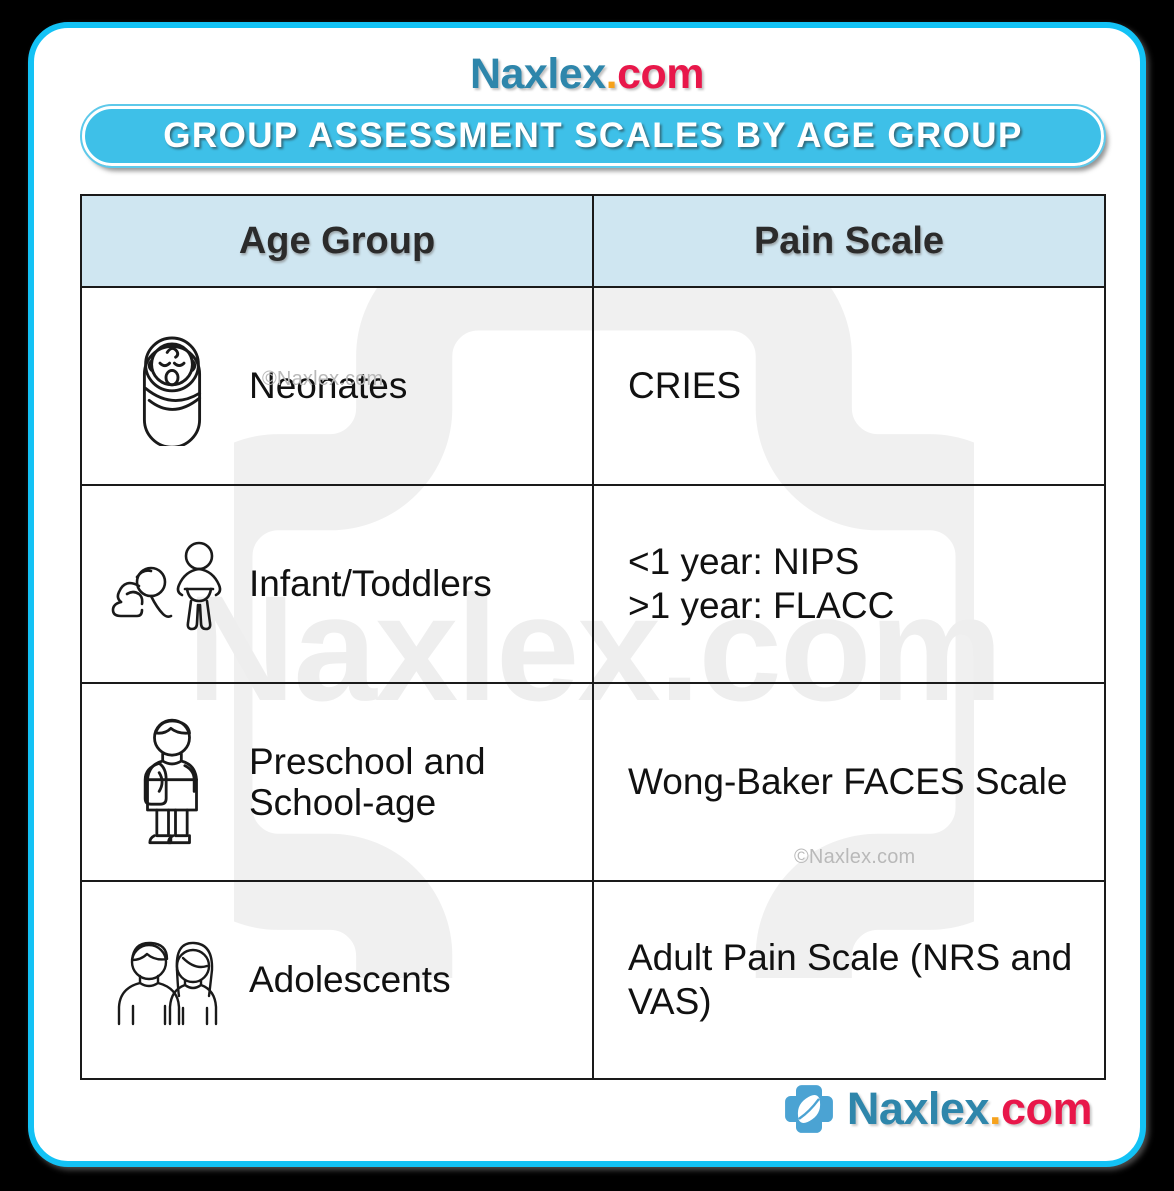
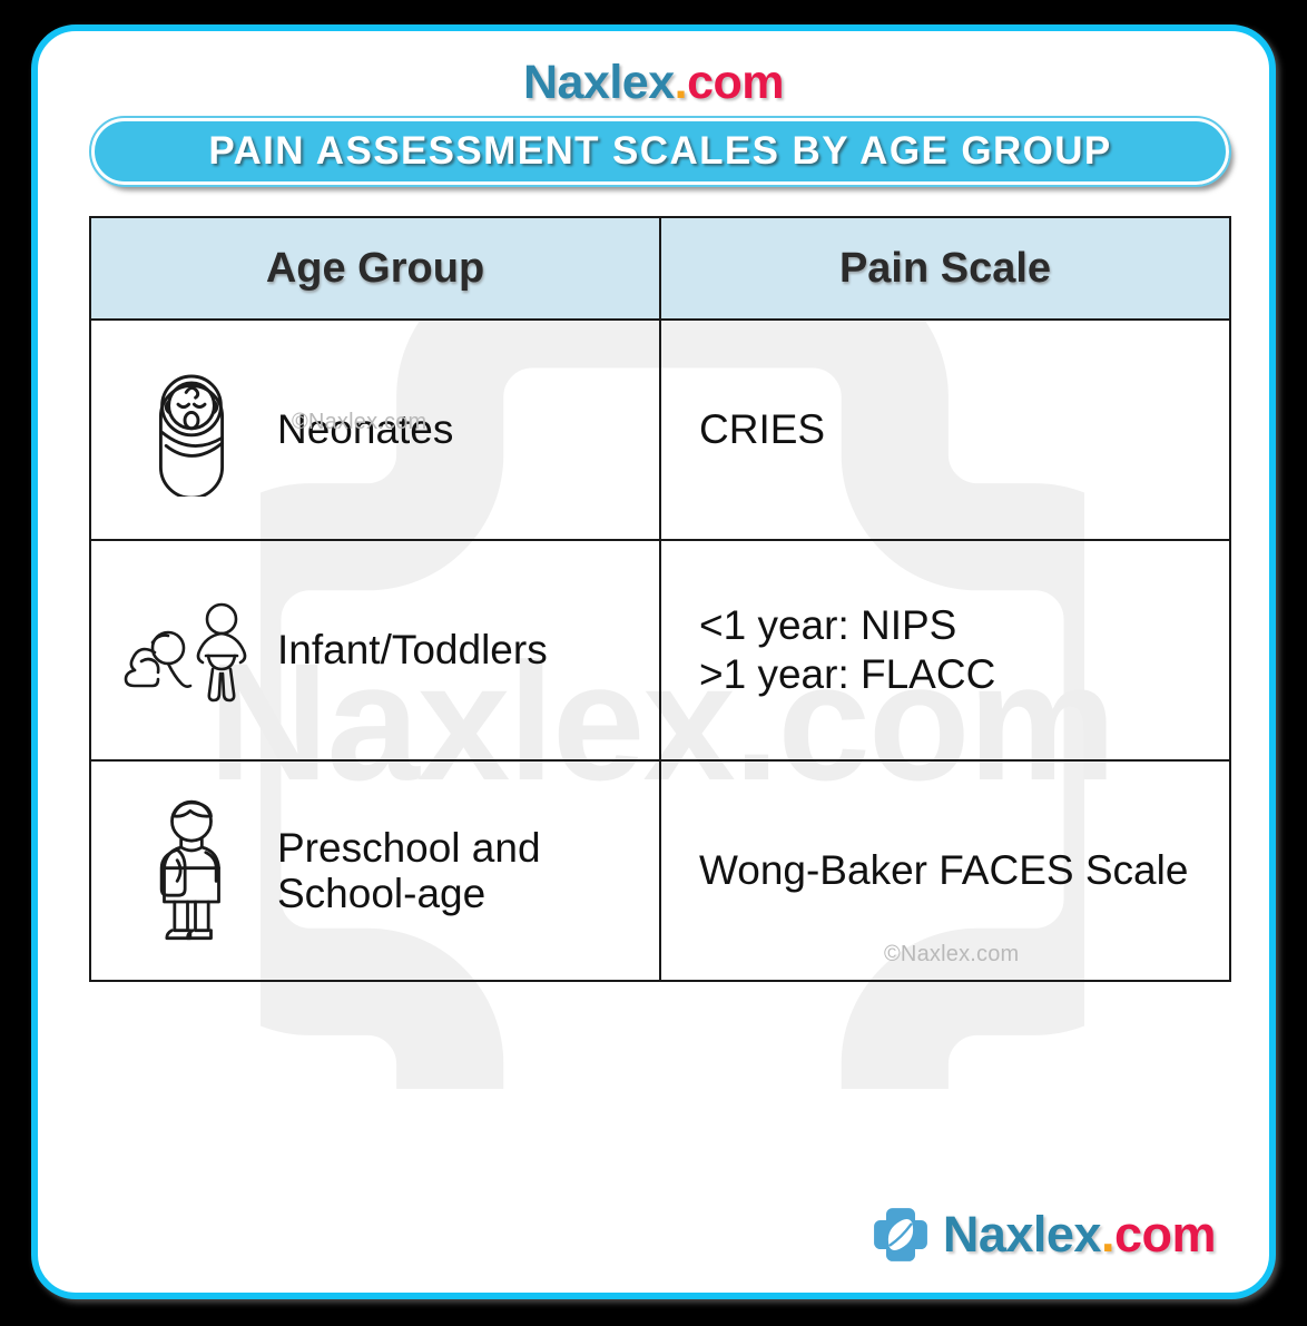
  Naxlex.com
  Naxlex.com
- GROUP ASSESSMENT SCALES BY AGE GROUP
+ PAIN ASSESSMENT SCALES BY AGE GROUP
  Age Group	Pain Scale
  Neonates	CRIES
  Infant/Toddlers	<1 year: NIPS >1 year: FLACC
  Preschool and School-age	Wong-Baker FACES Scale
- Adolescents	Adult Pain Scale (NRS and VAS)
  ©Naxlex.com
  ©Naxlex.com
  Naxlex.com
